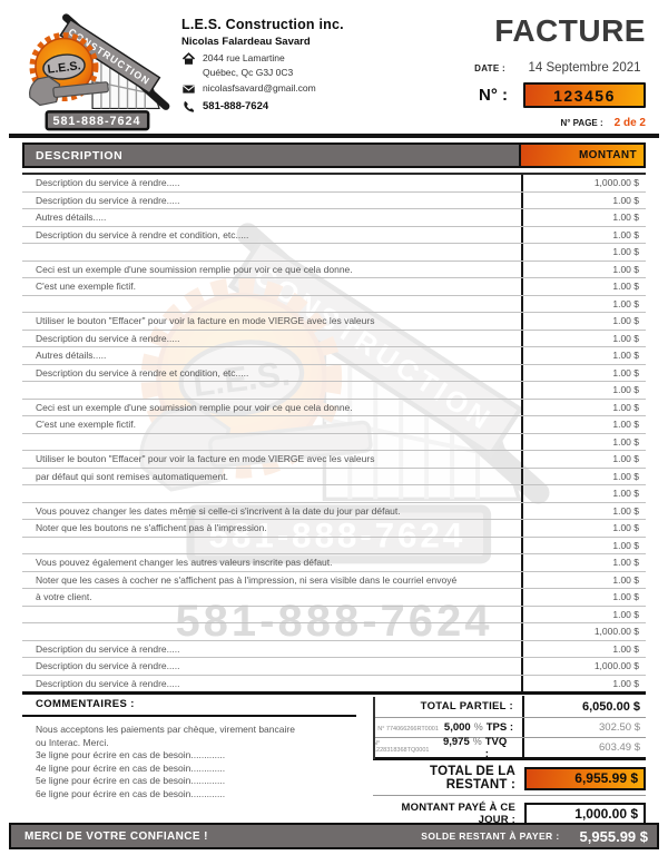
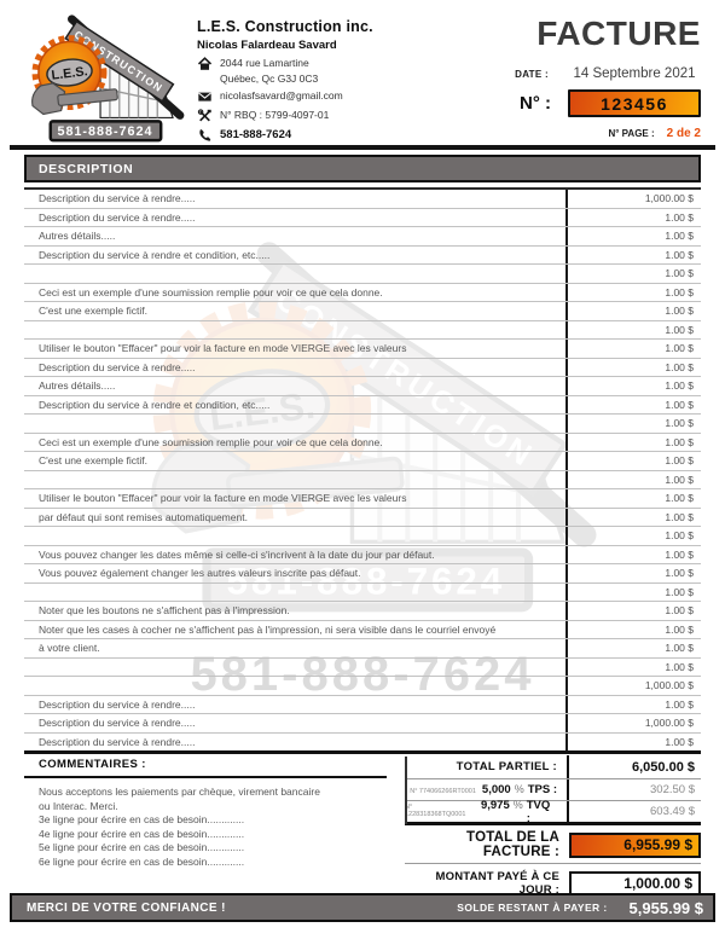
  581-888-7624
  L.E.S. Construction inc.
  Nicolas Falardeau Savard
  2044 rue Lamartine
  Québec, Qc G3J 0C3
  nicolasfsavard@gmail.com
+ N° RBQ : 5799-4097-01
  581-888-7624
  FACTURE
  DATE :
  14 Septembre 2021
  N° :
  123456
  N° PAGE :
  2 de 2
  DESCRIPTION
- MONTANT
  Description du service à rendre.....
  1,000.00 $
  Description du service à rendre.....
  1.00 $
  Autres détails.....
  1.00 $
  Description du service à rendre et condition, etc.....
  1.00 $
  1.00 $
  Ceci est un exemple d'une soumission remplie pour voir ce que cela donne.
  1.00 $
  C'est une exemple fictif.
  1.00 $
  1.00 $
  Utiliser le bouton "Effacer" pour voir la facture en mode VIERGE avec les valeurs
  1.00 $
  Description du service à rendre.....
  1.00 $
  Autres détails.....
  1.00 $
  Description du service à rendre et condition, etc.....
  1.00 $
  1.00 $
  Ceci est un exemple d'une soumission remplie pour voir ce que cela donne.
  1.00 $
  C'est une exemple fictif.
  1.00 $
  1.00 $
  Utiliser le bouton "Effacer" pour voir la facture en mode VIERGE avec les valeurs
  1.00 $
  par défaut qui sont remises automatiquement.
  1.00 $
  1.00 $
  Vous pouvez changer les dates même si celle-ci s'incrivent à la date du jour par défaut.
  1.00 $
- Noter que les boutons ne s'affichent pas à l'impression.
+ Vous pouvez également changer les autres valeurs inscrite pas défaut.
  1.00 $
  1.00 $
- Vous pouvez également changer les autres valeurs inscrite pas défaut.
+ Noter que les boutons ne s'affichent pas à l'impression.
  1.00 $
  Noter que les cases à cocher ne s'affichent pas à l'impression, ni sera visible dans le courriel envoyé
  1.00 $
  à votre client.
  1.00 $
  1.00 $
  1,000.00 $
  Description du service à rendre.....
  1.00 $
  Description du service à rendre.....
  1,000.00 $
  Description du service à rendre.....
  1.00 $
  COMMENTAIRES :
  Nous acceptons les paiements par chèque, virement bancaire
  ou Interac. Merci.
  3e ligne pour écrire en cas de besoin.............
  4e ligne pour écrire en cas de besoin.............
  5e ligne pour écrire en cas de besoin.............
  6e ligne pour écrire en cas de besoin.............
  TOTAL PARTIEL :
  6,050.00 $
  5,000
  %
  TPS :
  302.50 $
  9,975
  %
  TVQ :
  603.49 $
- TOTAL DE LA RESTANT :
+ TOTAL DE LA FACTURE :
  6,955.99 $
  MONTANT PAYÉ À CE JOUR :
  1,000.00 $
  MERCI DE VOTRE CONFIANCE !
  SOLDE RESTANT À PAYER :
  5,955.99 $
